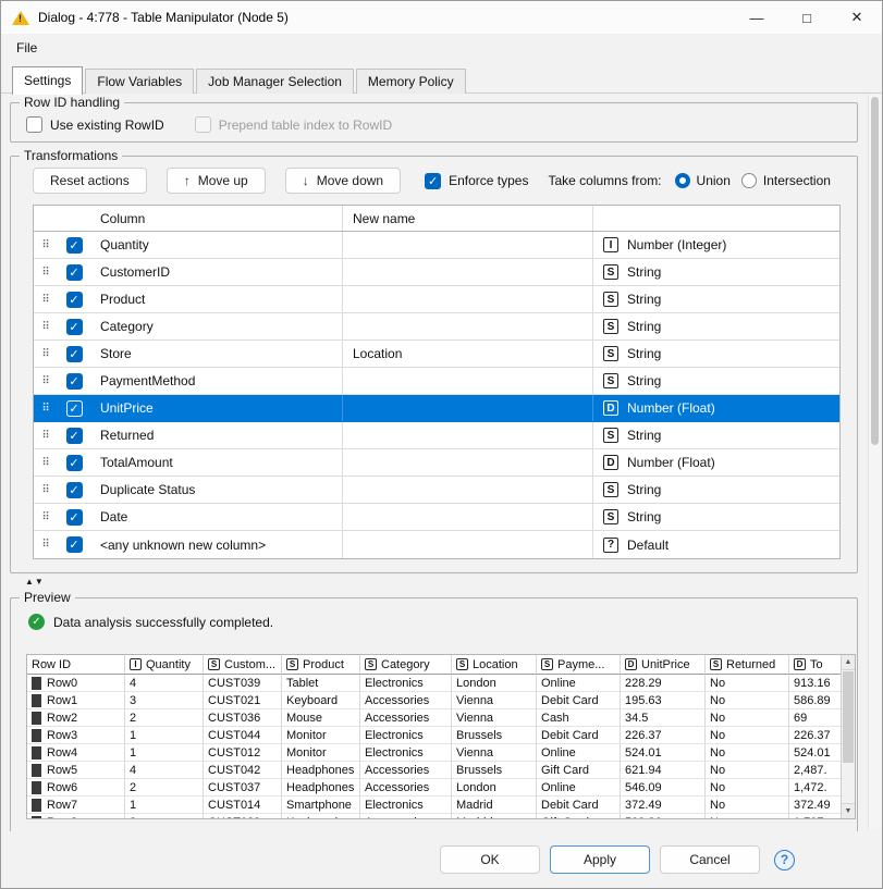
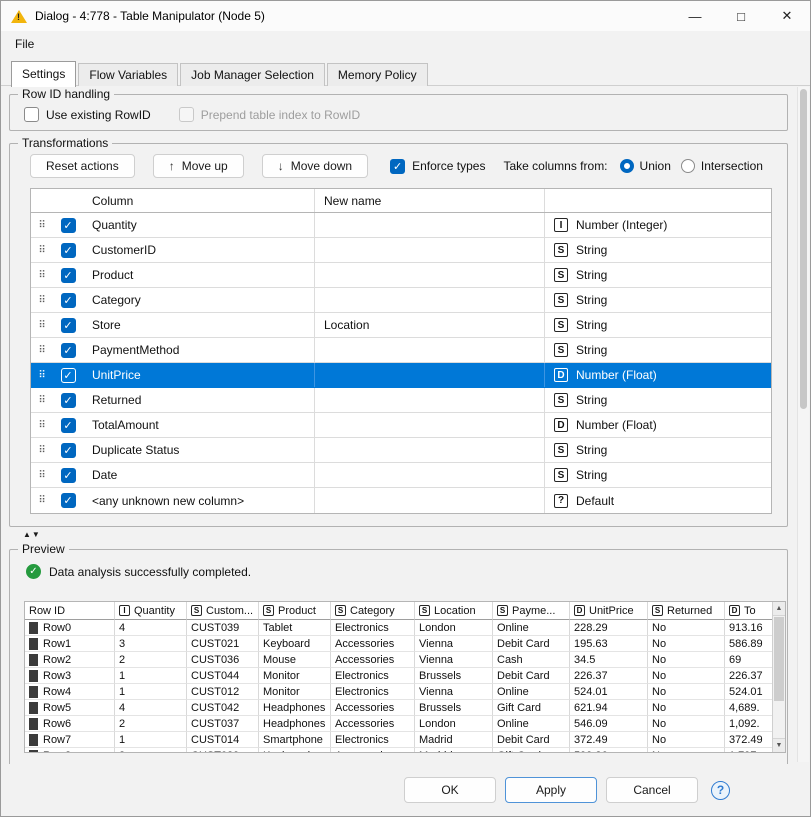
  Dialog - 4:778 - Table Manipulator (Node 5)
  —
  □
  ✕
  File
  Settings
  Flow Variables
  Job Manager Selection
  Memory Policy
  Row ID handling
  Use existing RowID
  Prepend table index to RowID
  Transformations
  Reset actions
  ↑
  Move up
  ↓
  Move down
  ✓
  Enforce types
  Take columns from:
  Union
  Intersection
  Column
  New name
  ⠿
  ✓
  Quantity
  I
  Number (Integer)
  ⠿
  ✓
  CustomerID
  S
  String
  ⠿
  ✓
  Product
  S
  String
  ⠿
  ✓
  Category
  S
  String
  ⠿
  ✓
  Store
  Location
  S
  String
  ⠿
  ✓
  PaymentMethod
  S
  String
  ⠿
  ✓
  UnitPrice
  D
  Number (Float)
  ⠿
  ✓
  Returned
  S
  String
  ⠿
  ✓
  TotalAmount
  D
  Number (Float)
  ⠿
  ✓
  Duplicate Status
  S
  String
  ⠿
  ✓
  Date
  S
  String
  ⠿
  ✓
  <any unknown new column>
  ?
  Default
  ▲
  ▼
  Preview
  ✓
  Data analysis successfully completed.
  Row ID
  I
  Quantity
  S
  Custom...
  S
  Product
  S
  Category
  S
  Location
  S
  Payme...
  D
  UnitPrice
  S
  Returned
  D
  To
  Row0
  4
  CUST039
  Tablet
  Electronics
  London
  Online
  228.29
  No
  913.16
  Row1
  3
  CUST021
  Keyboard
  Accessories
  Vienna
  Debit Card
  195.63
  No
  586.89
  Row2
  2
  CUST036
  Mouse
  Accessories
  Vienna
  Cash
  34.5
  No
  69
  Row3
  1
  CUST044
  Monitor
  Electronics
  Brussels
  Debit Card
  226.37
  No
  226.37
  Row4
  1
  CUST012
  Monitor
  Electronics
  Vienna
  Online
  524.01
  No
  524.01
  Row5
  4
  CUST042
  Headphones
  Accessories
  Brussels
  Gift Card
  621.94
  No
- 2,487.
+ 4,689.
  Row6
  2
  CUST037
  Headphones
  Accessories
  London
  Online
  546.09
  No
- 1,472.
+ 1,092.
  Row7
  1
  CUST014
  Smartphone
  Electronics
  Madrid
  Debit Card
  372.49
  No
  372.49
  OK
  Apply
  Cancel
  ?
